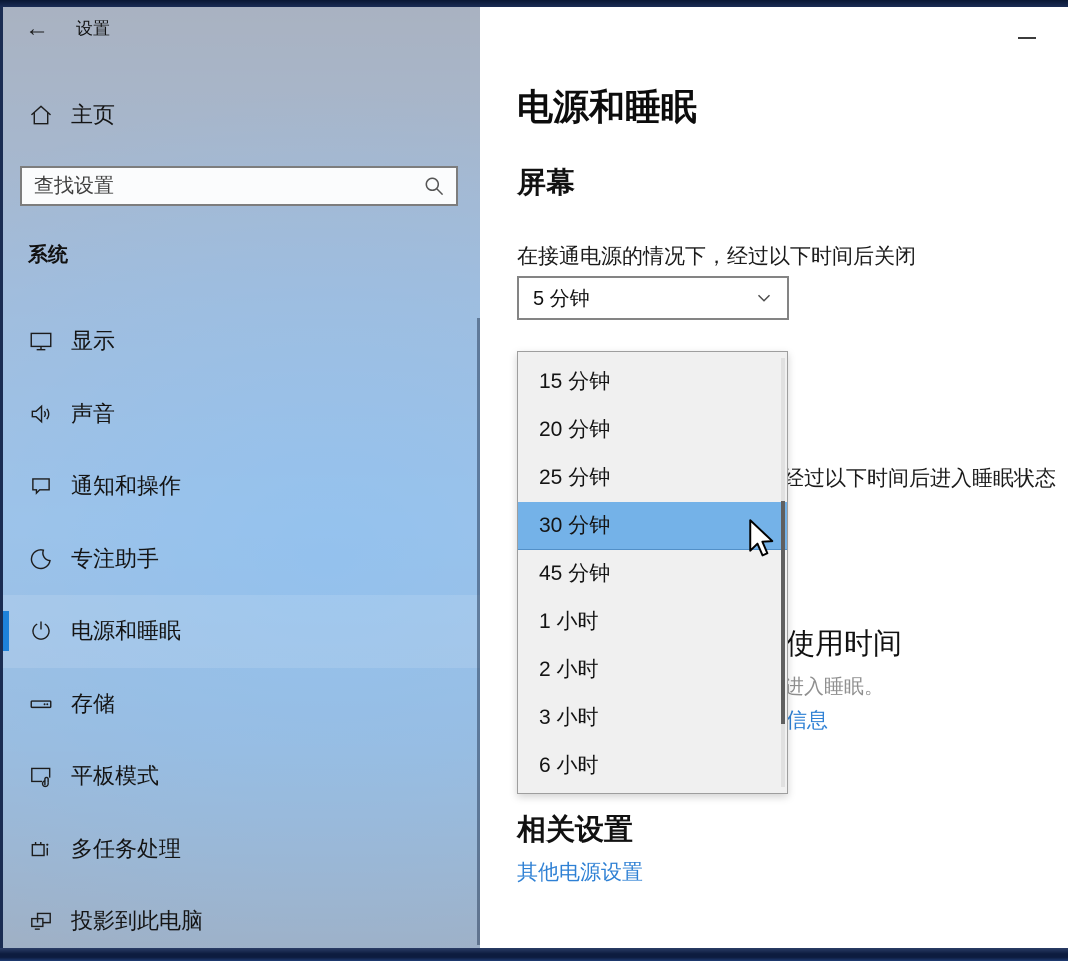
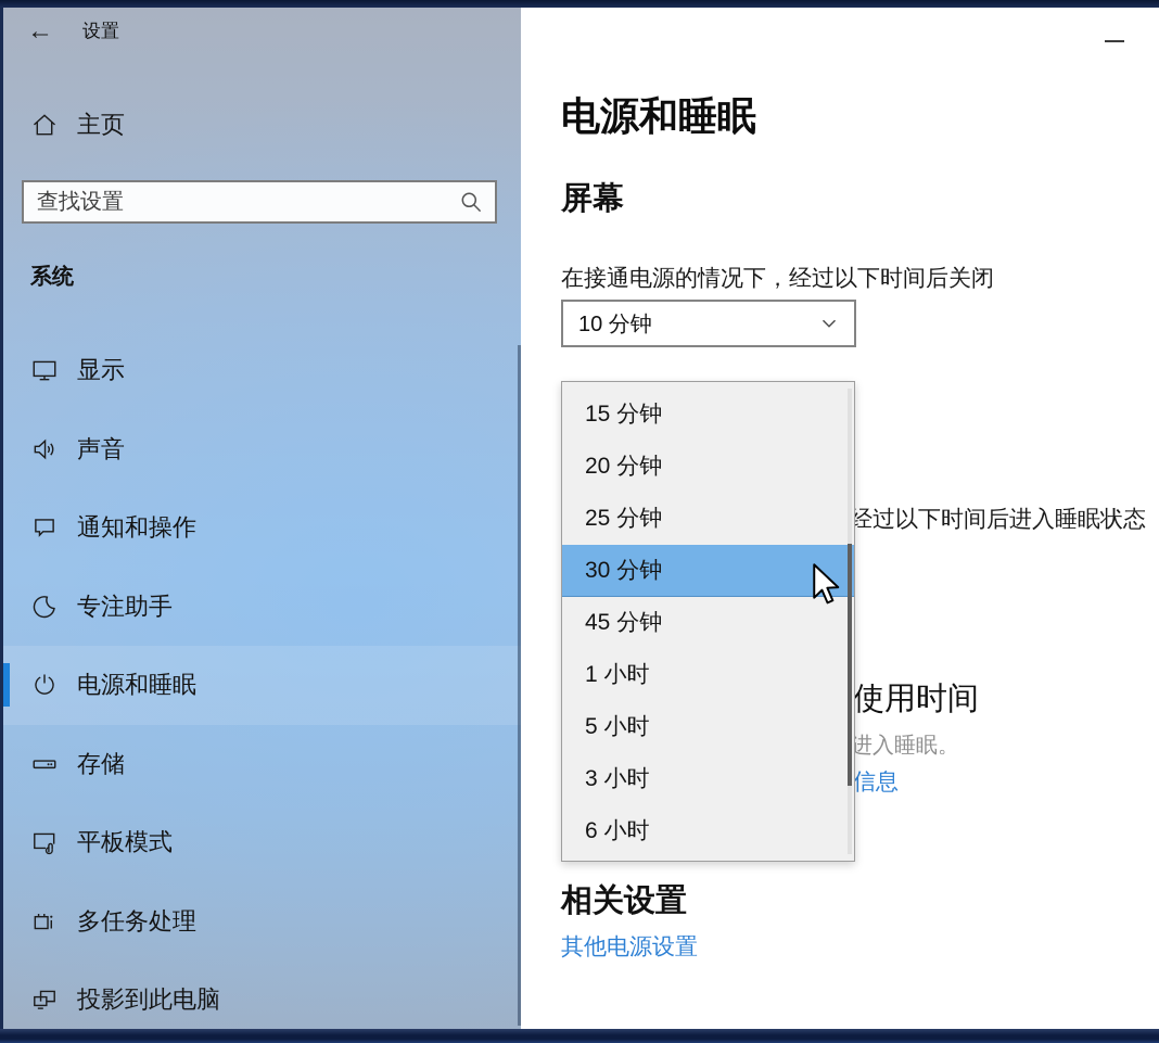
  ←
  设置
  主页
  查找设置
  系统
  显示
  声音
  通知和操作
  专注助手
  电源和睡眠
  存储
  平板模式
  多任务处理
  投影到此电脑
  电源和睡眠
  屏幕
  在接通电源的情况下，经过以下时间后关闭
- 5 分钟
+ 10 分钟
  经过以下时间后进入睡眠状态
  使用时间
  进入睡眠。
  信息
  15 分钟
  20 分钟
  25 分钟
  30 分钟
  45 分钟
  1 小时
- 2 小时
+ 5 小时
  3 小时
  6 小时
  相关设置
  其他电源设置
